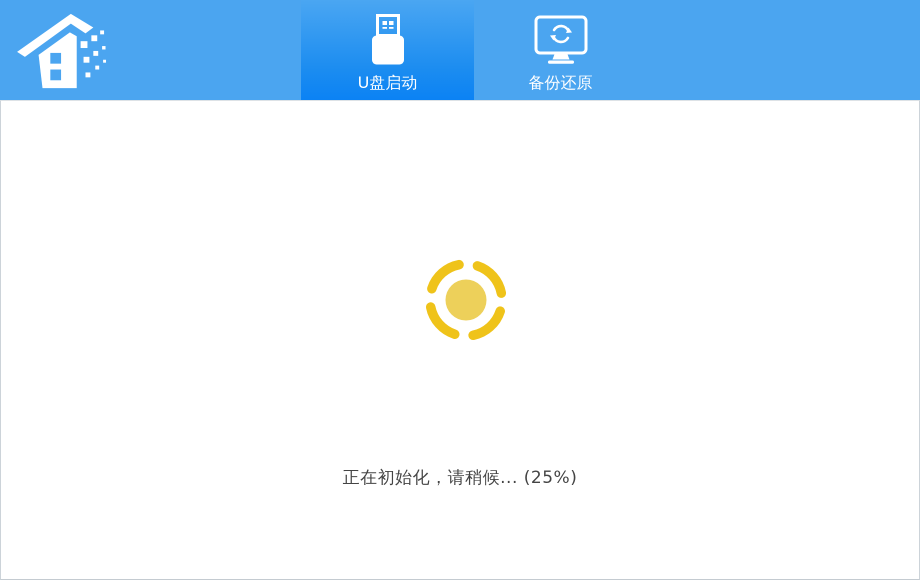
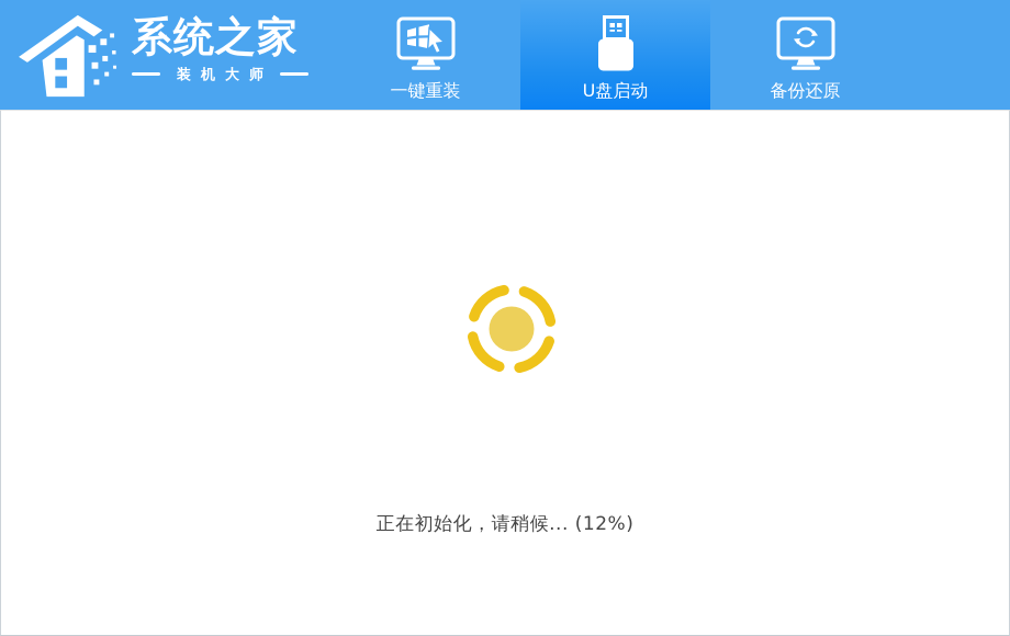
+ 系统之家
+ 装机大师
+ 一键重装
  U盘启动
  备份还原
- 正在初始化，请稍候... (25%)
+ 正在初始化，请稍候... (12%)
